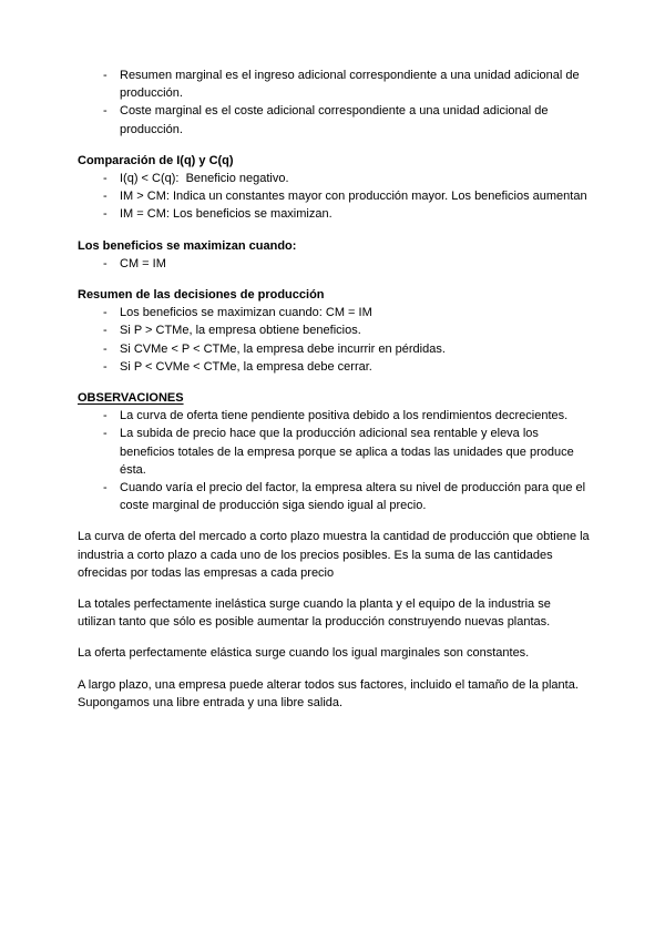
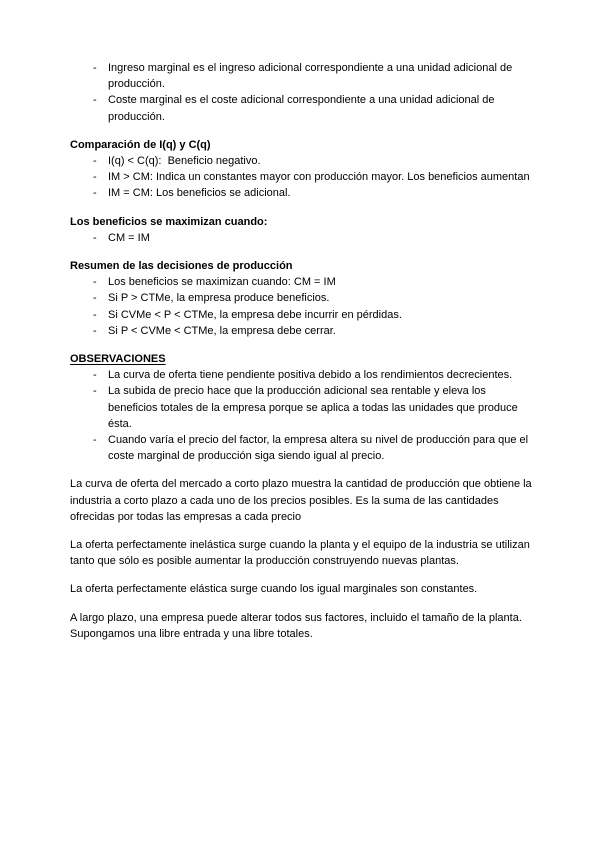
  -
- Resumen marginal es el ingreso adicional correspondiente a una unidad adicional de producción.
+ Ingreso marginal es el ingreso adicional correspondiente a una unidad adicional de producción.
  -
  Coste marginal es el coste adicional correspondiente a una unidad adicional de producción.
  Comparación de I(q) y C(q)
  -
  I(q) < C(q): Beneficio negativo.
  -
  IM > CM: Indica un constantes mayor con producción mayor. Los beneficios aumentan
  -
- IM = CM: Los beneficios se maximizan.
+ IM = CM: Los beneficios se adicional.
  Los beneficios se maximizan cuando:
  -
  CM = IM
  Resumen de las decisiones de producción
  -
  Los beneficios se maximizan cuando: CM = IM
  -
- Si P > CTMe, la empresa obtiene beneficios.
+ Si P > CTMe, la empresa produce beneficios.
  -
  Si CVMe < P < CTMe, la empresa debe incurrir en pérdidas.
  -
  Si P < CVMe < CTMe, la empresa debe cerrar.
  OBSERVACIONES
  -
  La curva de oferta tiene pendiente positiva debido a los rendimientos decrecientes.
  -
  La subida de precio hace que la producción adicional sea rentable y eleva los beneficios totales de la empresa porque se aplica a todas las unidades que produce ésta.
  -
  Cuando varía el precio del factor, la empresa altera su nivel de producción para que el coste marginal de producción siga siendo igual al precio.
  La curva de oferta del mercado a corto plazo muestra la cantidad de producción que obtiene la industria a corto plazo a cada uno de los precios posibles. Es la suma de las cantidades ofrecidas por todas las empresas a cada precio
- La totales perfectamente inelástica surge cuando la planta y el equipo de la industria se utilizan tanto que sólo es posible aumentar la producción construyendo nuevas plantas.
+ La oferta perfectamente inelástica surge cuando la planta y el equipo de la industria se utilizan tanto que sólo es posible aumentar la producción construyendo nuevas plantas.
  La oferta perfectamente elástica surge cuando los igual marginales son constantes.
  A largo plazo, una empresa puede alterar todos sus factores, incluido el tamaño de la planta.
- Supongamos una libre entrada y una libre salida.
+ Supongamos una libre entrada y una libre totales.
